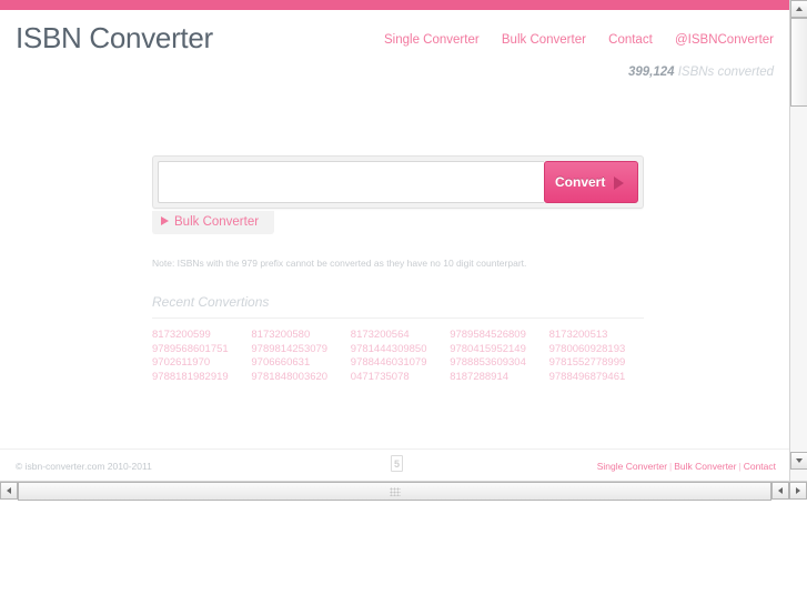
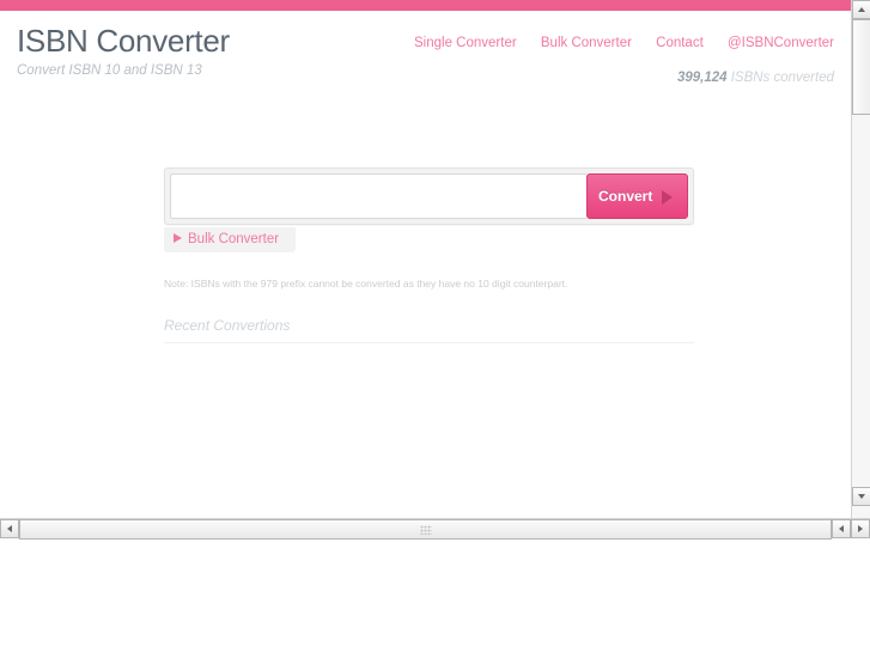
  ISBN Converter
+ Convert ISBN 10 and ISBN 13
  Single Converter Bulk Converter Contact @ISBNConverter
  399,124 ISBNs converted
  Convert
  Bulk Converter
  Note: ISBNs with the 979 prefix cannot be converted as they have no 10 digit counterpart.
  Recent Convertions
- 8173200599
- 8173200580
- 8173200564
- 9789584526809
- 8173200513
- 9789568601751
- 9789814253079
- 9781444309850
- 9780415952149
- 9780060928193
- 9702611970
- 9706660631
- 9788446031079
- 9788853609304
- 9781552778999
- 9788181982919
- 9781848003620
- 0471735078
- 8187288914
- 9788496879461
- © isbn-converter.com 2010-2011
- 5
- Single Converter | Bulk Converter | Contact
